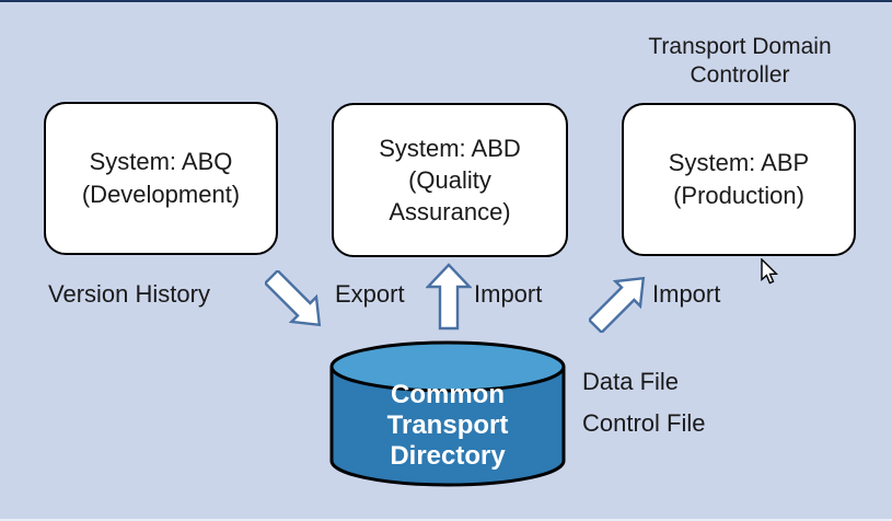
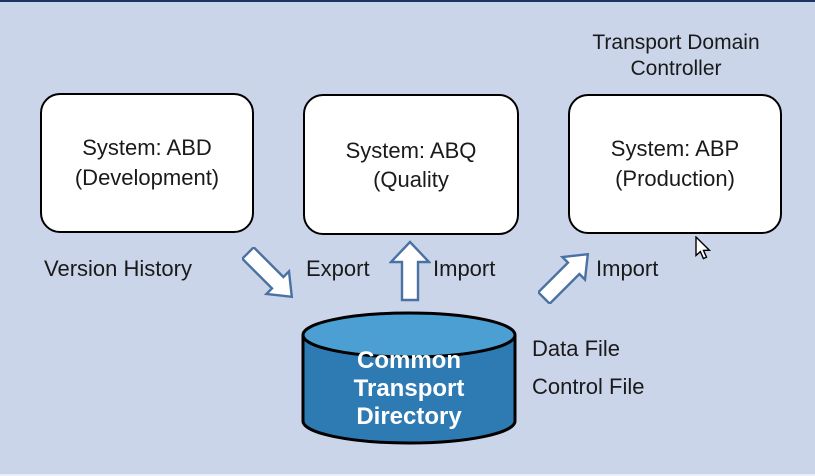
  Transport Domain
  Controller
- System: ABQ
+ System: ABD
  (Development)
- System: ABD
+ System: ABQ
  (Quality
- Assurance)
  System: ABP
  (Production)
  Version History
  Export
  Import
  Import
  Data File
  Control File
  Common
  Transport
  Directory
